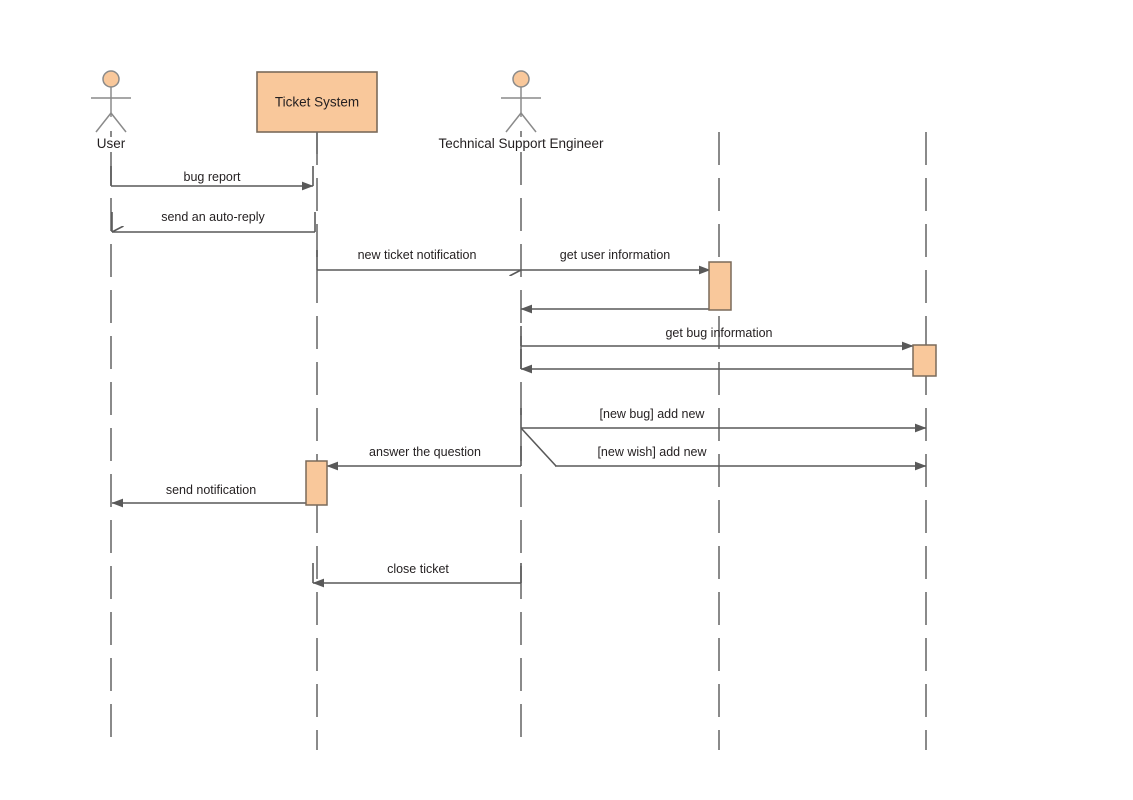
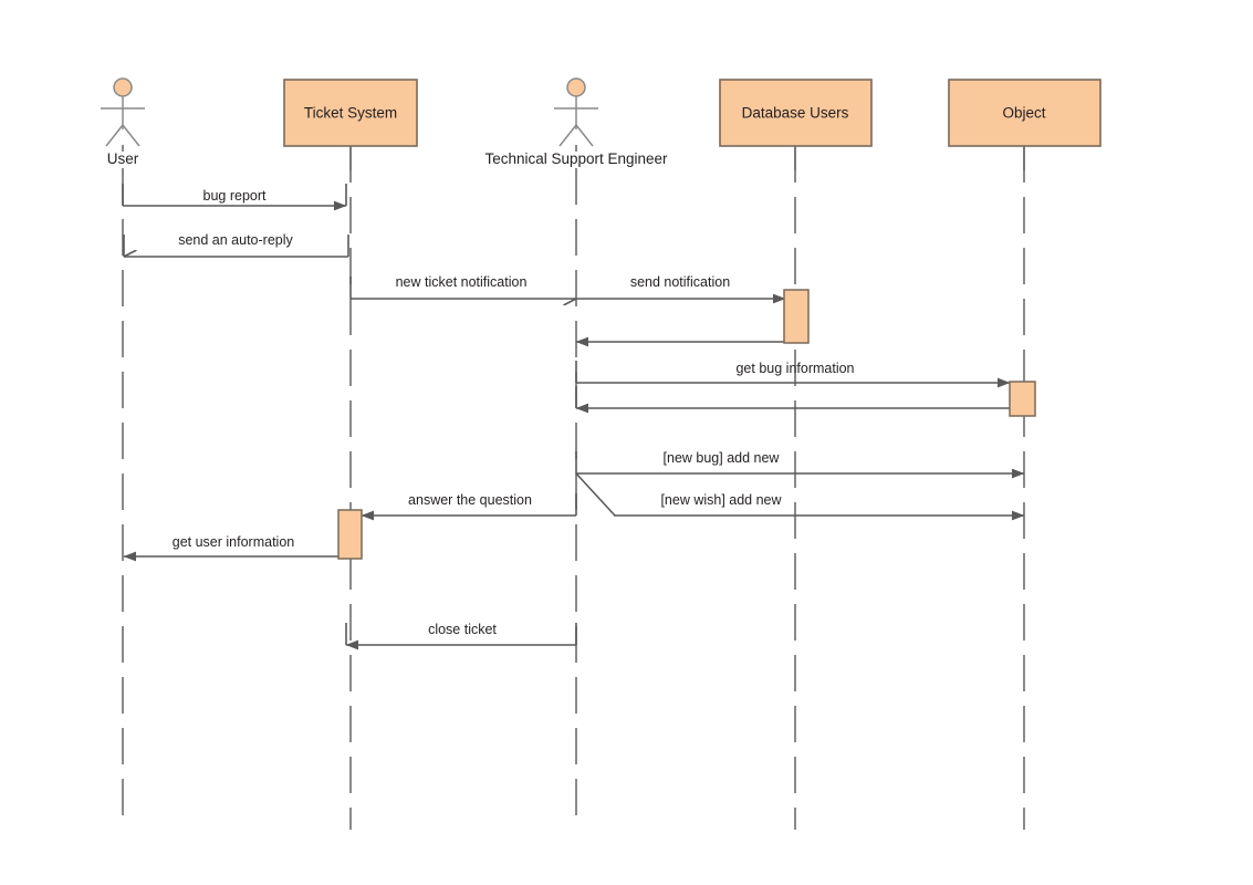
  User
  Ticket System
  Technical Support Engineer
+ Database Users
+ Object
  bug report
  send an auto-reply
  new ticket notification
- get user information
+ send notification
  get bug information
  [new bug] add new
  [new wish] add new
  answer the question
- send notification
+ get user information
  close ticket
